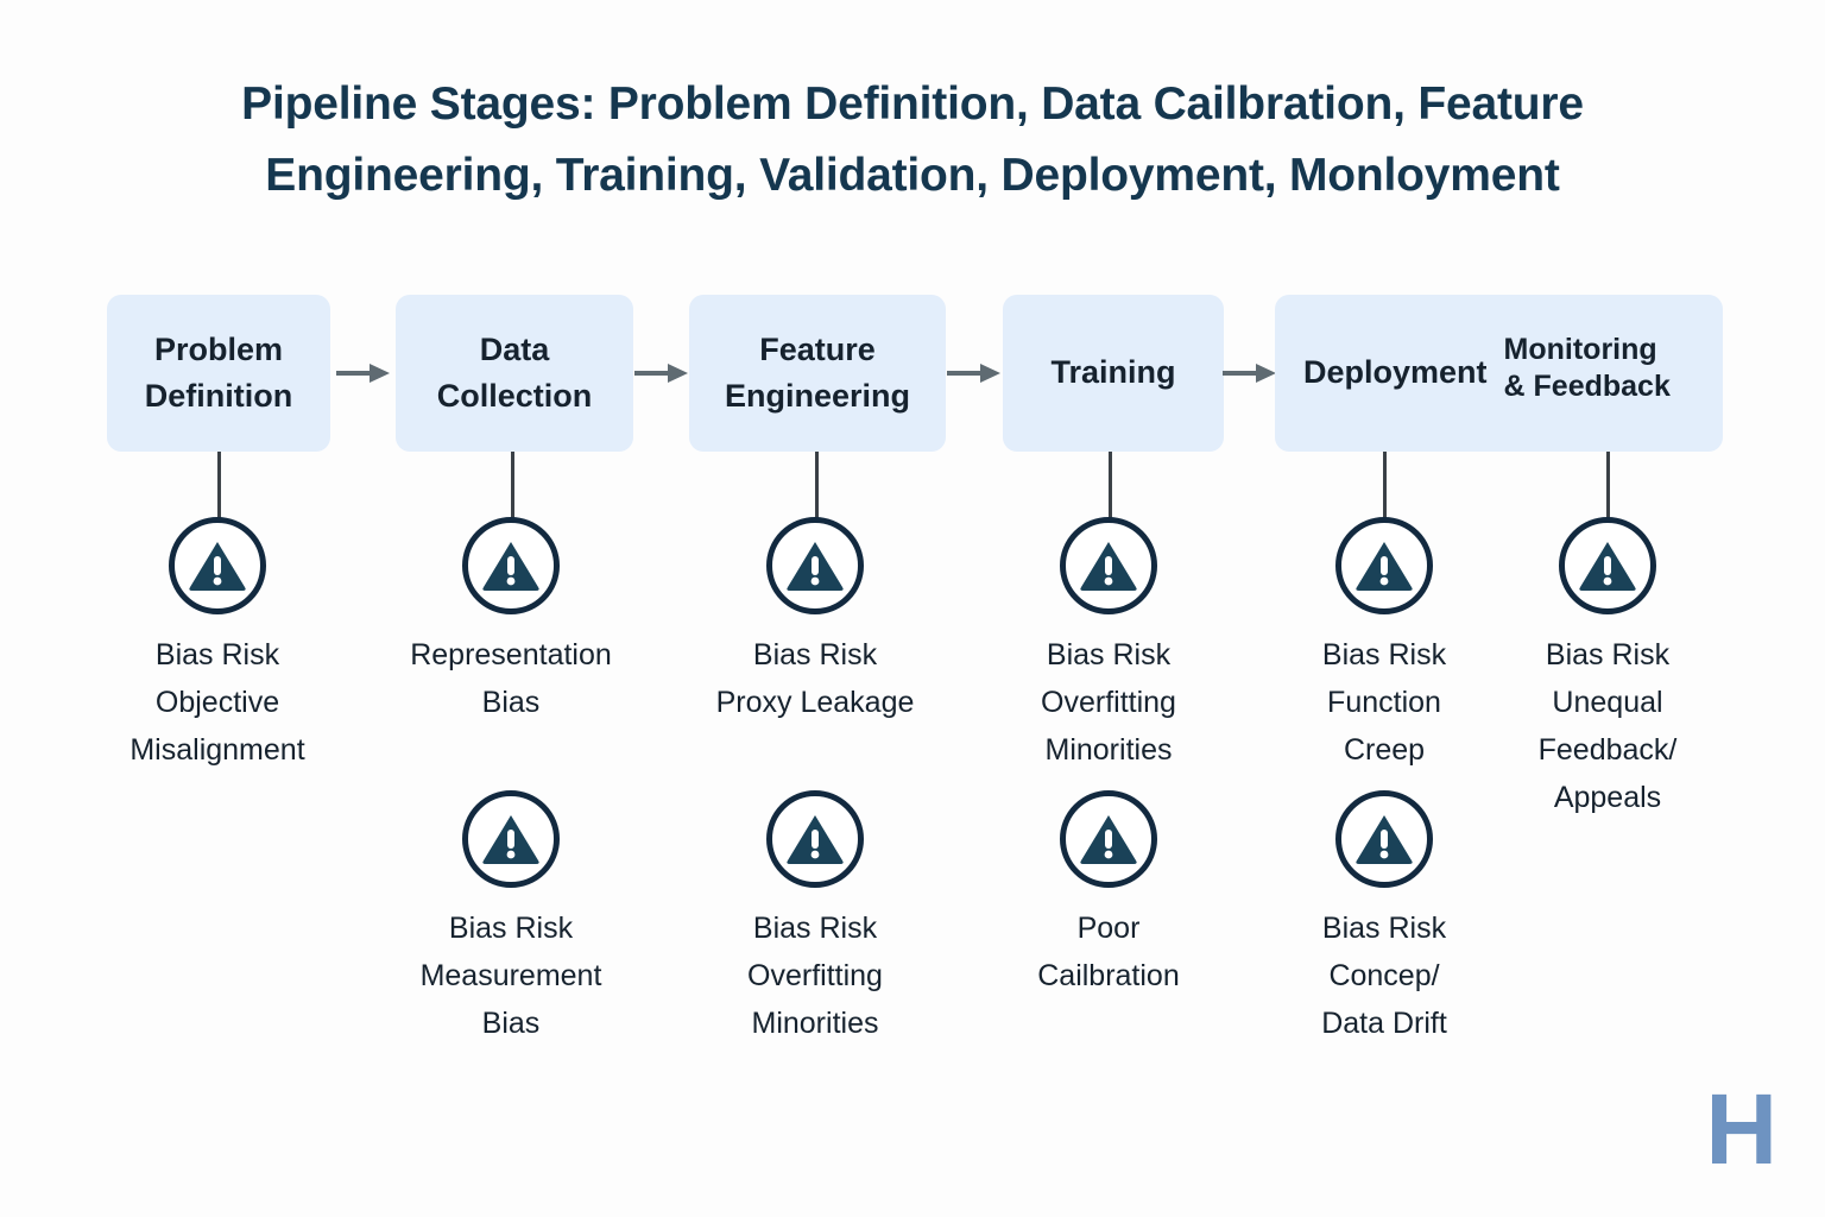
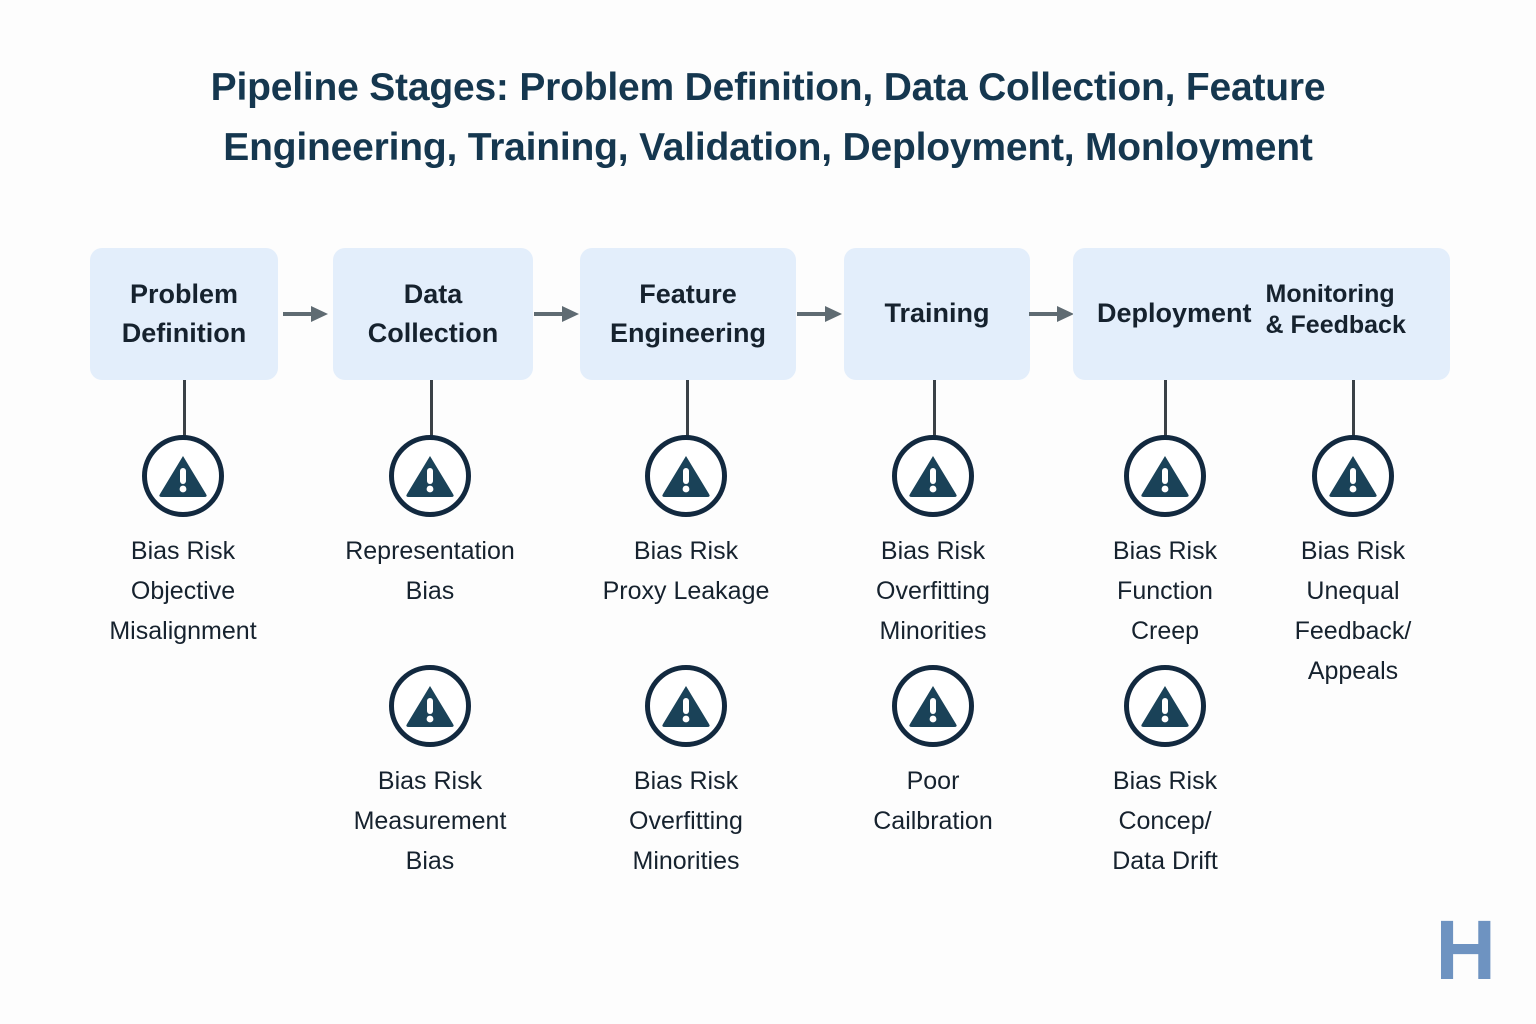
- Pipeline Stages: Problem Definition, Data Cailbration, Feature Engineering, Training, Validation, Deployment, Monloyment
+ Pipeline Stages: Problem Definition, Data Collection, Feature Engineering, Training, Validation, Deployment, Monloyment
  Problem
  Definition
  Data
  Collection
  Feature
  Engineering
  Training
  Deployment
  Monitoring
  & Feedback
  Bias Risk
  Objective
  Misalignment
  Representation
  Bias
  Bias Risk
  Proxy Leakage
  Bias Risk
  Overfitting
  Minorities
  Bias Risk
  Function
  Creep
  Bias Risk
  Unequal
  Feedback/
  Appeals
  Bias Risk
  Measurement
  Bias
  Bias Risk
  Overfitting
  Minorities
  Poor
  Cailbration
  Bias Risk
  Concep/
  Data Drift
  H
